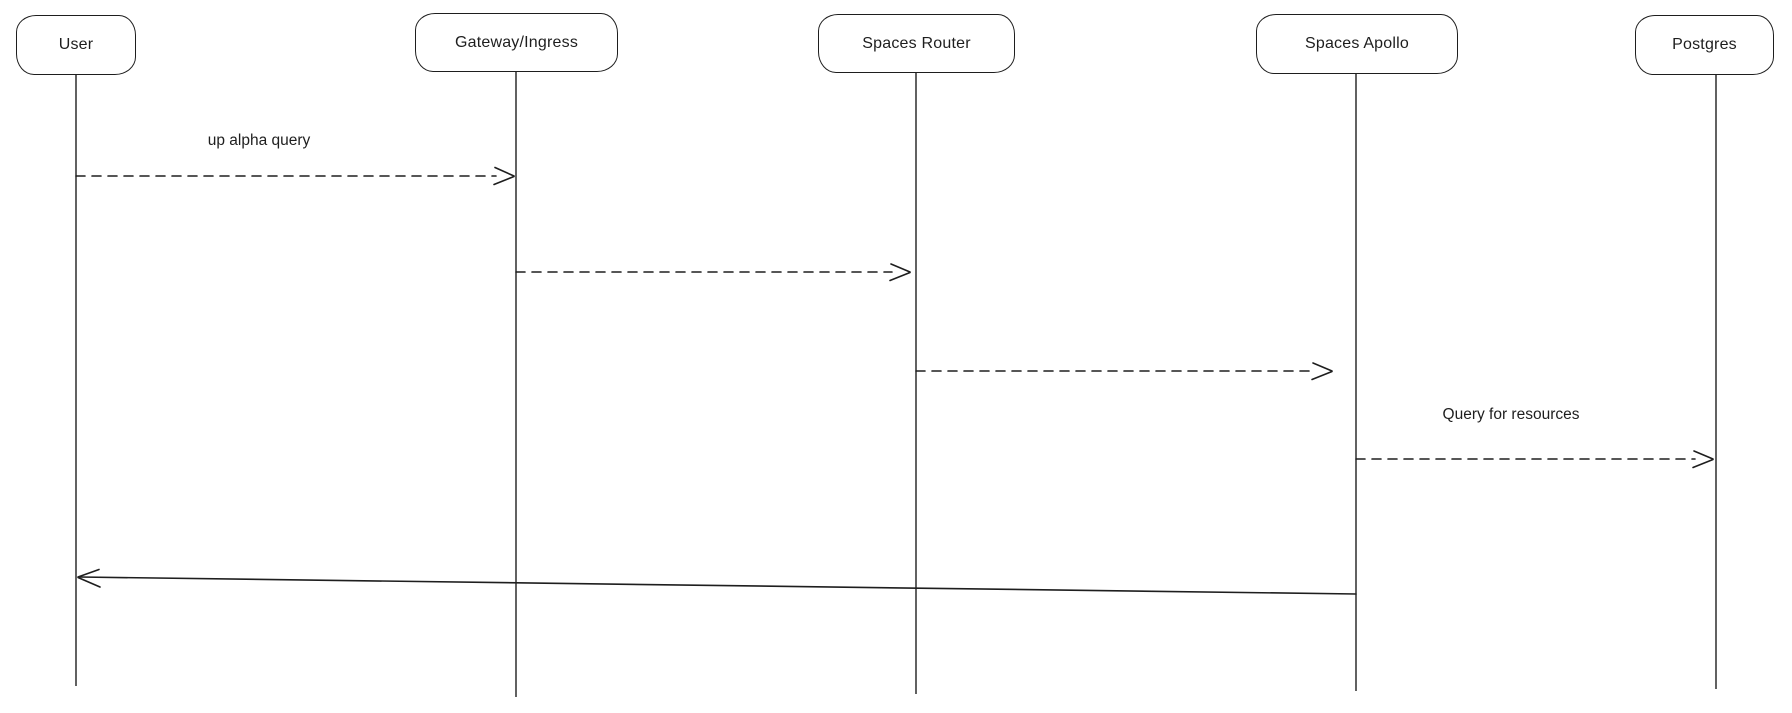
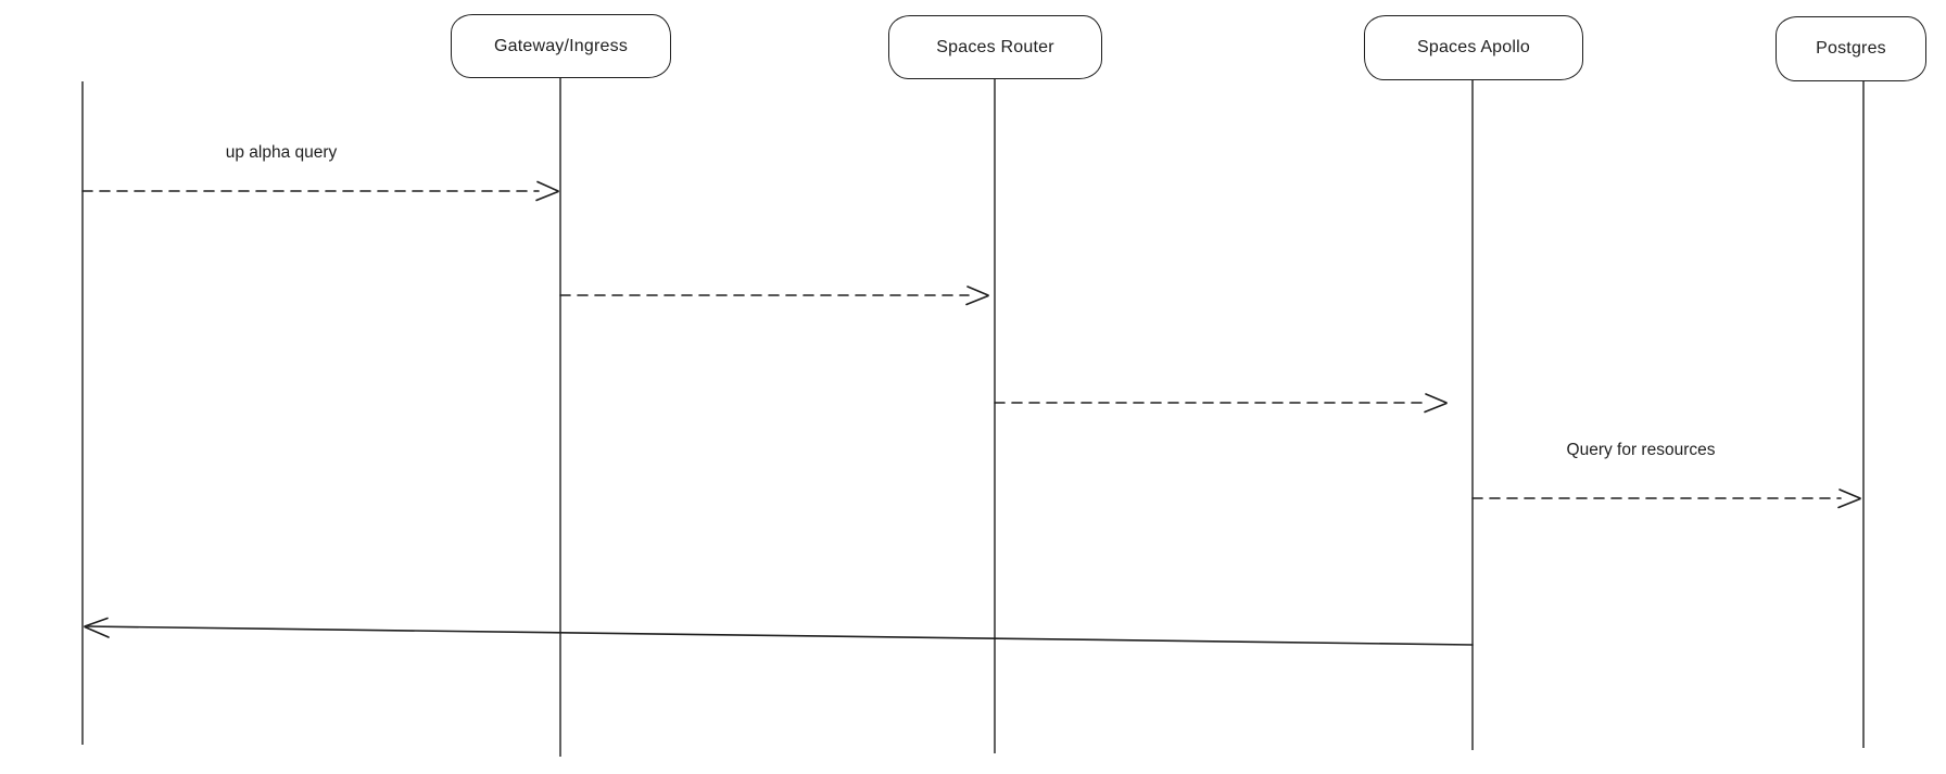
- User
  Gateway/Ingress
  Spaces Router
  Spaces Apollo
  Postgres
  up alpha query
  Query for resources
